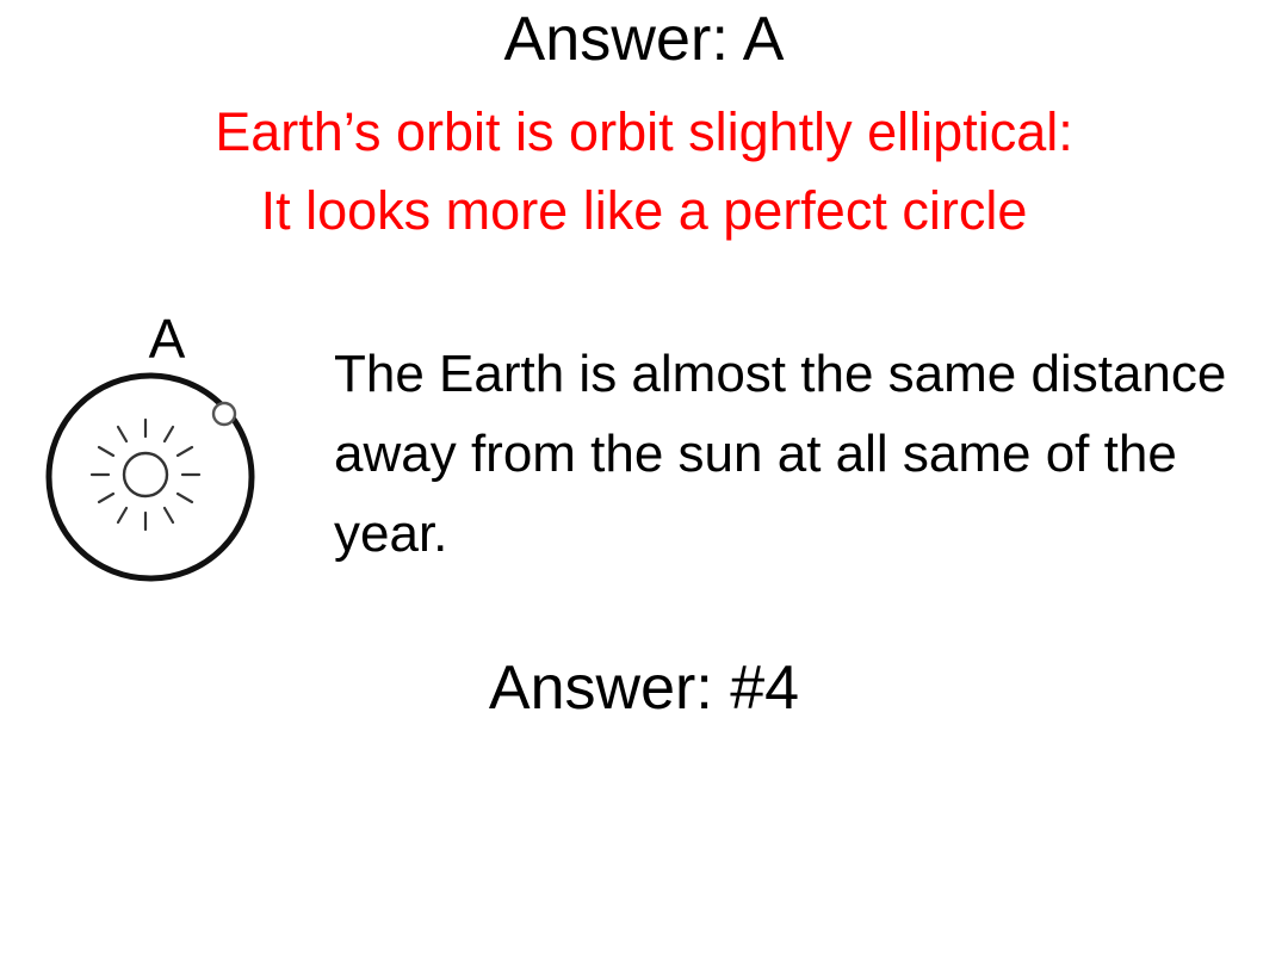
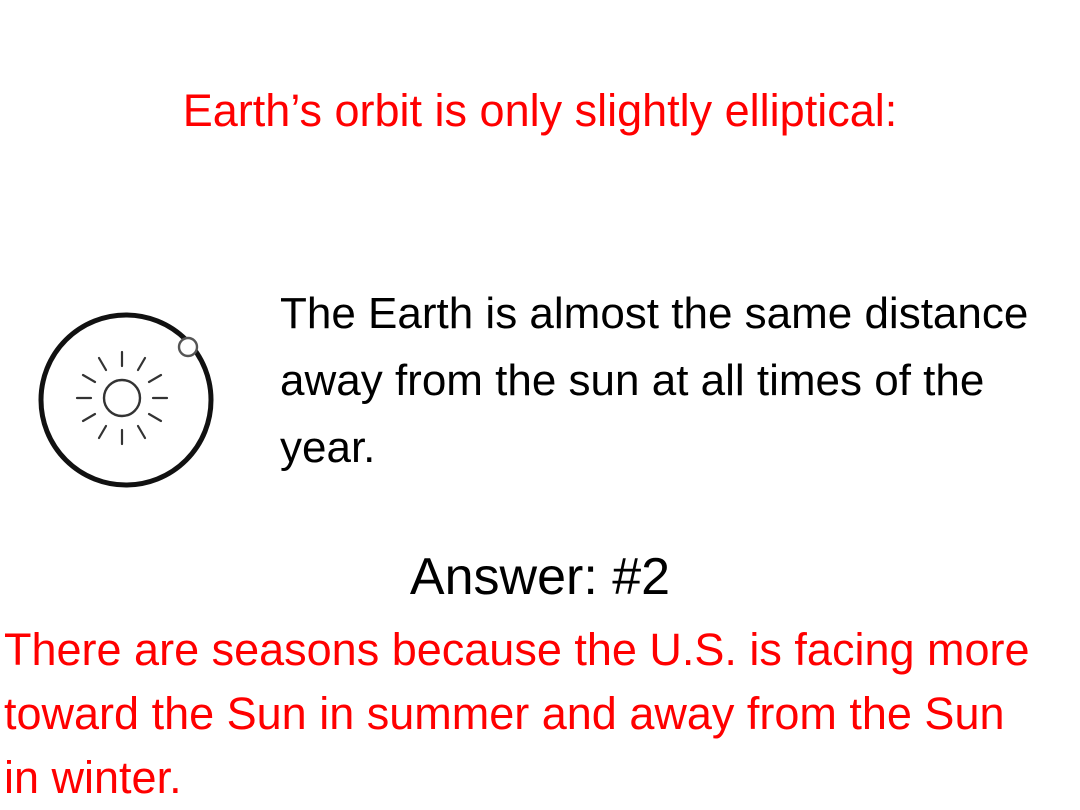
- Answer: A
- Earth’s orbit is orbit slightly elliptical:
+ Earth’s orbit is only slightly elliptical:
- It looks more like a perfect circle
- A
- The Earth is almost the same distance away from the sun at all same of the year.
+ The Earth is almost the same distance away from the sun at all times of the year.
- Answer: #4
+ Answer: #2
+ There are seasons because the U.S. is facing more toward the Sun in summer and away from the Sun in winter.
